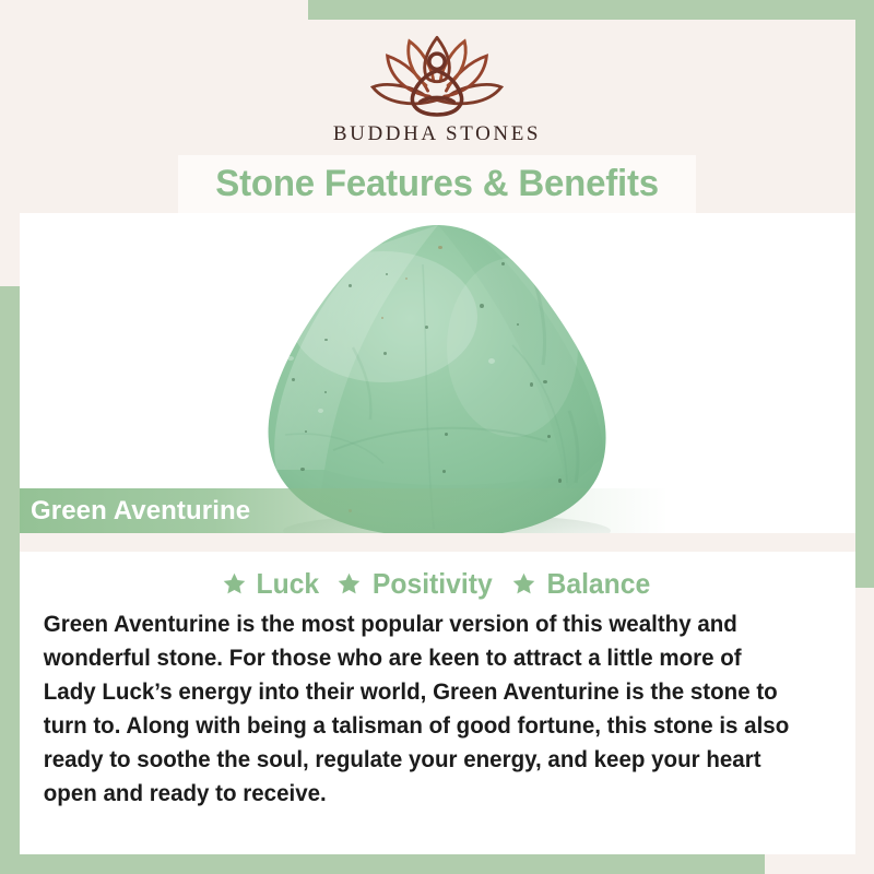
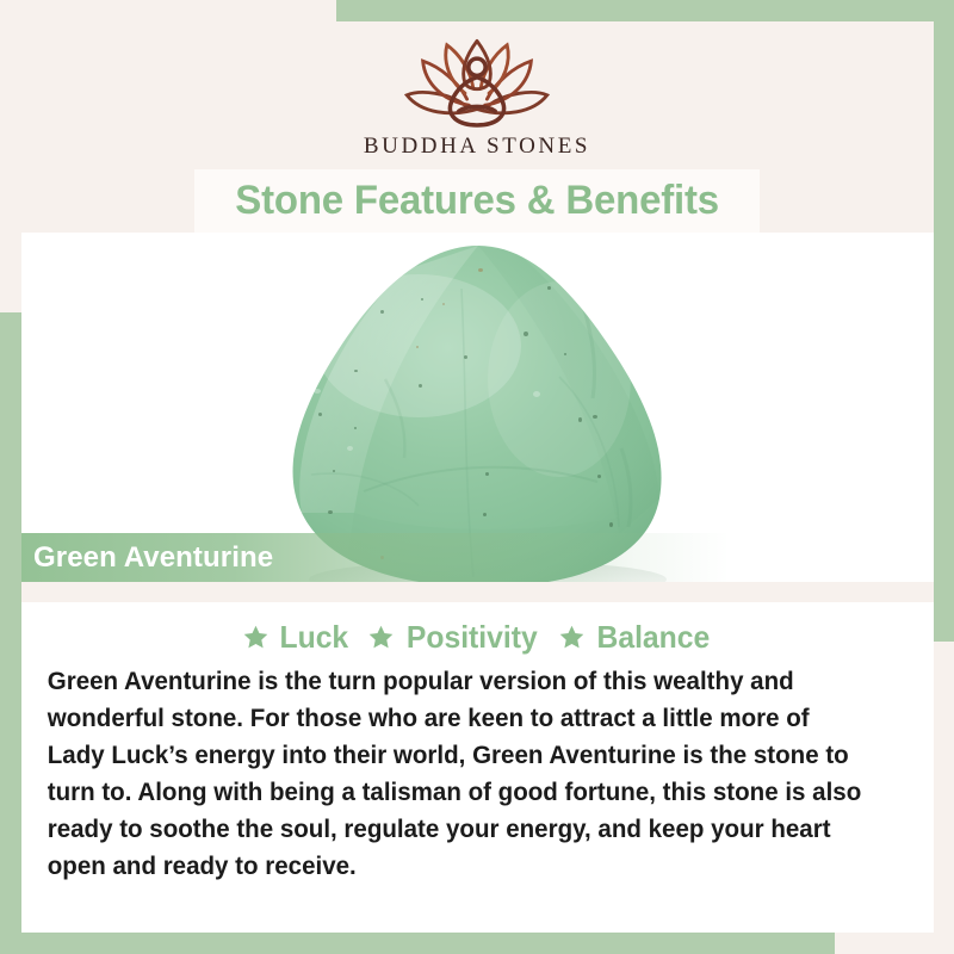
  BUDDHA STONES
  Stone Features & Benefits
  Green Aventurine
  Luck
  Positivity
  Balance
- Green Aventurine is the most popular version of this wealthy and wonderful stone. For those who are keen to attract a little more of Lady Luck’s energy into their world, Green Aventurine is the stone to turn to. Along with being a talisman of good fortune, this stone is also ready to soothe the soul, regulate your energy, and keep your heart open and ready to receive.
+ Green Aventurine is the turn popular version of this wealthy and wonderful stone. For those who are keen to attract a little more of Lady Luck’s energy into their world, Green Aventurine is the stone to turn to. Along with being a talisman of good fortune, this stone is also ready to soothe the soul, regulate your energy, and keep your heart open and ready to receive.
